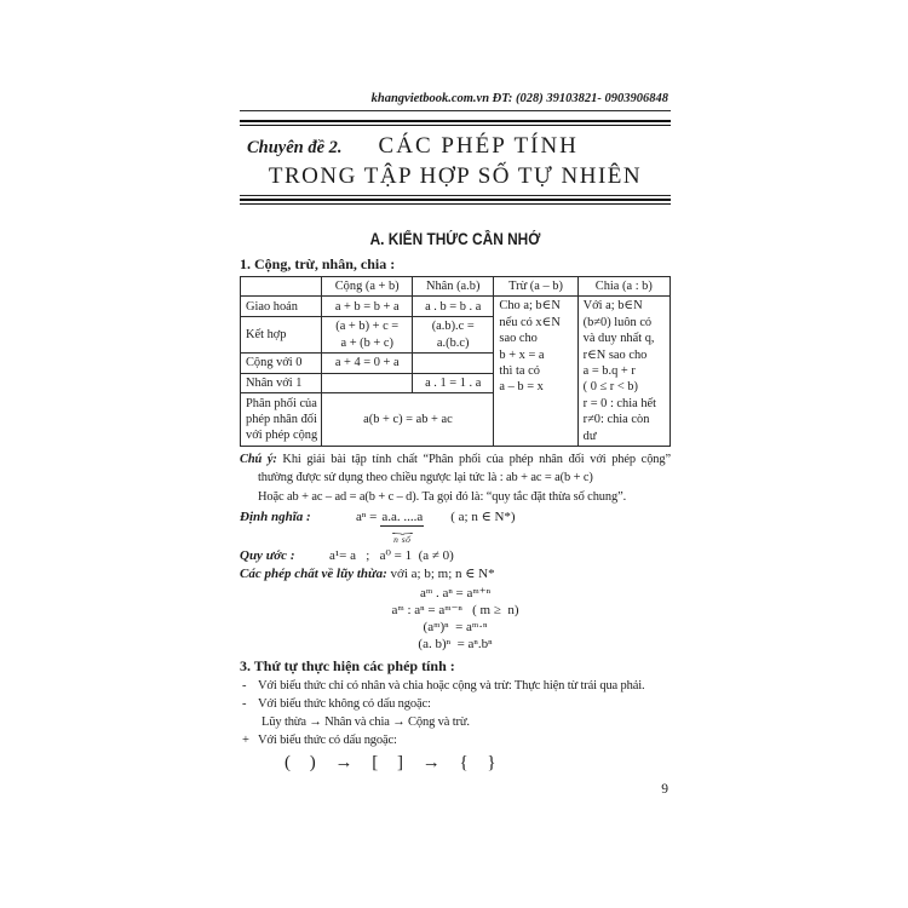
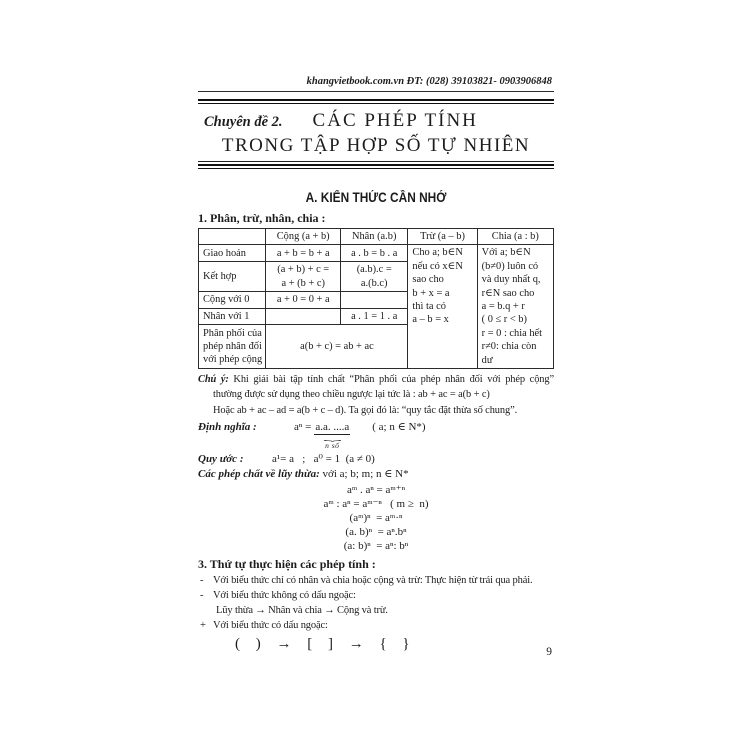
  khangvietbook.com.vn ĐT: (028) 39103821- 0903906848
  Chuyên đề 2.
  CÁC PHÉP TÍNH
  TRONG TẬP HỢP SỐ TỰ NHIÊN
  A. KIẾN THỨC CẦN NHỚ
- 1. Cộng, trừ, nhân, chia :
+ 1. Phân, trừ, nhân, chia :
  	Cộng (a + b)	Nhân (a.b)	Trừ (a – b)	Chia (a : b)
  Giao hoán	a + b = b + a	a . b = b . a	Cho a; b∈N nếu có x∈N sao cho b + x = a thì ta có a – b = x	Với a; b∈N (b≠0) luôn có và duy nhất q, r∈N sao cho a = b.q + r ( 0 ≤ r < b) r = 0 : chia hết r≠0: chia còn dư
  Kết hợp	(a + b) + c = a + (b + c)	(a.b).c = a.(b.c)
- Cộng với 0	a + 4 = 0 + a
+ Cộng với 0	a + 0 = 0 + a
  Nhân với 1		a . 1 = 1 . a
  Phân phối của phép nhân đối với phép cộng	a(b + c) = ab + ac
  Chú ý: Khi giải bài tập tính chất “Phân phối của phép nhân đối với phép cộng”
  thường được sử dụng theo chiều ngược lại tức là : ab + ac = a(b + c)
  Hoặc ab + ac – ad = a(b + c – d). Ta gọi đó là: “quy tắc đặt thừa số chung”.
  Định nghĩa :
  aⁿ =
  a.a. ....a
  ⏟
  n số
  ( a; n ∈ N*)
  Quy ước :
  a¹= a ; a⁰ = 1 (a ≠ 0)
  Các phép chất về lũy thừa: với a; b; m; n ∈ N*
  aᵐ . aⁿ = aᵐ⁺ⁿ
  aᵐ : aⁿ = aᵐ⁻ⁿ ( m ≥ n)
  (aᵐ)ⁿ = aᵐ·ⁿ
  (a. b)ⁿ = aⁿ.bⁿ
+ (a: b)ⁿ = aⁿ: bⁿ
  3. Thứ tự thực hiện các phép tính :
  -
  Với biểu thức chỉ có nhân và chia hoặc cộng và trừ: Thực hiện từ trái qua phải.
  -
  Với biểu thức không có dấu ngoặc:
  Lũy thừa → Nhân và chia → Cộng và trừ.
  +
  Với biểu thức có dấu ngoặc:
  ( ) → [ ] → { }
  9
